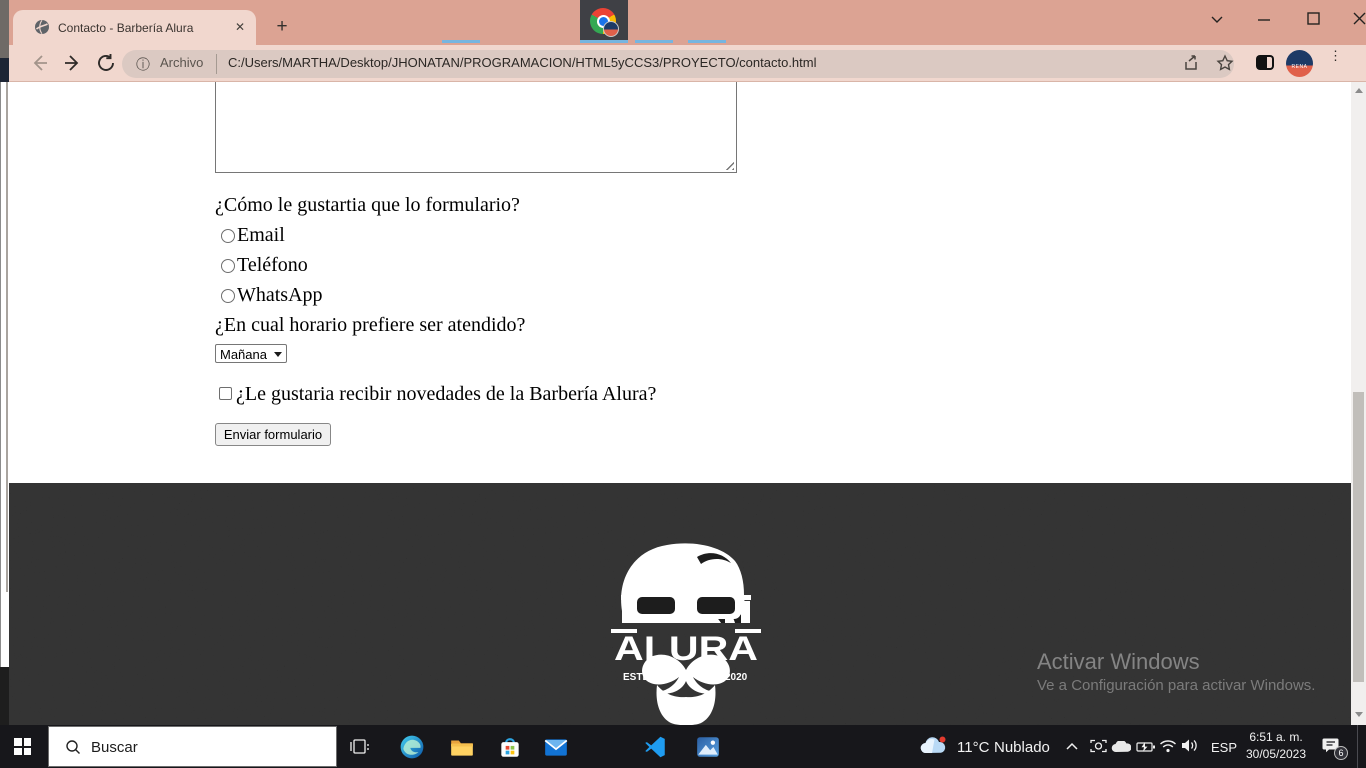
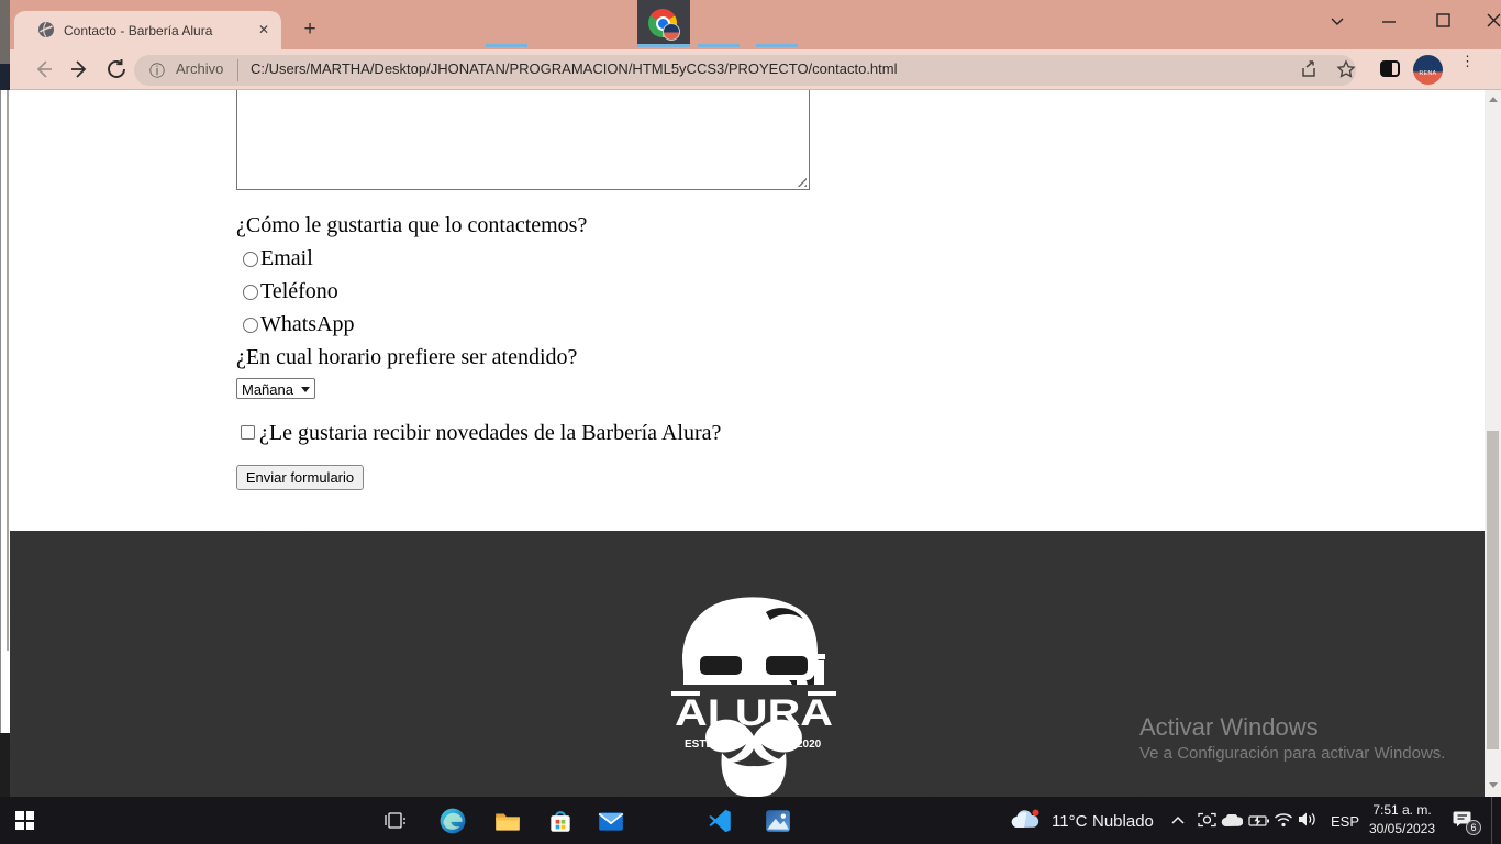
  Contacto - Barbería Alura
  ✕
  +
  ⓘ
  Archivo
  C:/Users/MARTHA/Desktop/JHONATAN/PROGRAMACION/HTML5yCCS3/PROYECTO/contacto.html
  ⋮
- ¿Cómo le gustartia que lo formulario?
+ ¿Cómo le gustartia que lo contactemos?
  Email
  Teléfono
  WhatsApp
  ¿En cual horario prefiere ser atendido?
  Mañana
  ¿Le gustaria recibir novedades de la Barbería Alura?
  Enviar formulario
  ALURA
  EST
  020
  Activar Windows
  Ve a Configuración para activar Windows.
- Buscar
  11°C
  Nublado
  ESP
- 6:51 a. m.
+ 7:51 a. m.
  30/05/2023
  6
